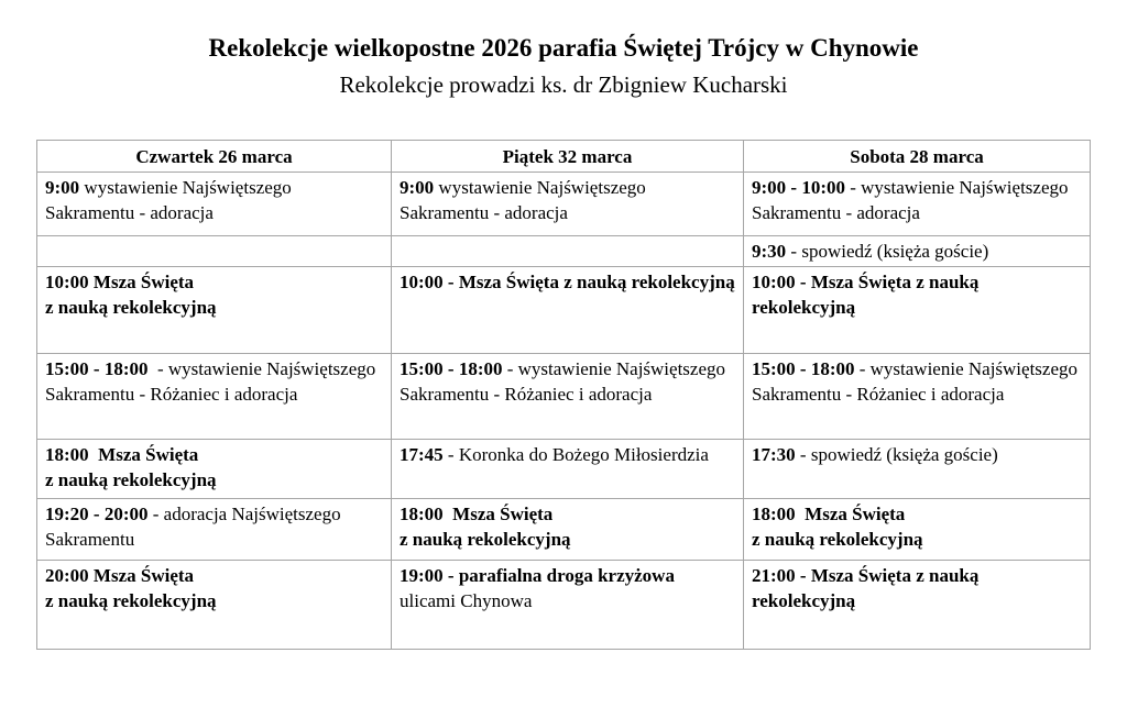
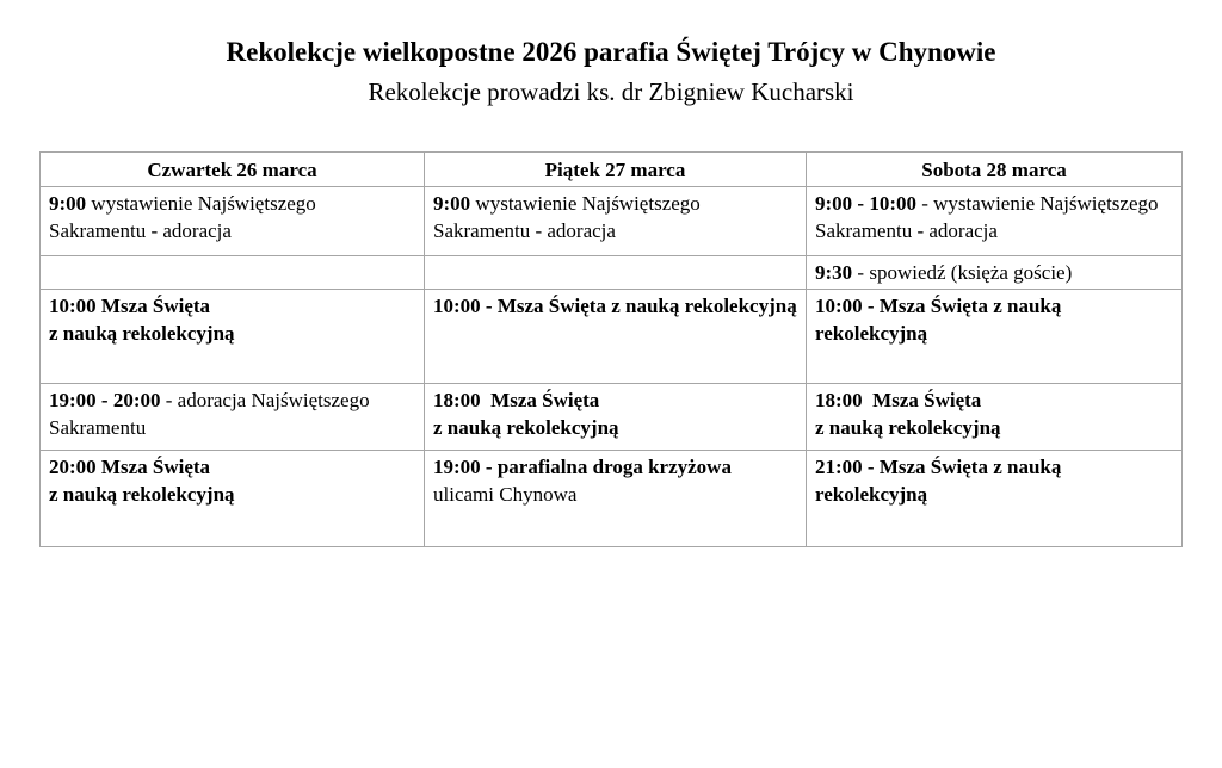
  Rekolekcje wielkopostne 2026 parafia Świętej Trójcy w Chynowie
  Rekolekcje prowadzi ks. dr Zbigniew Kucharski
- Czwartek 26 marca	Piątek 32 marca	Sobota 28 marca
+ Czwartek 26 marca	Piątek 27 marca	Sobota 28 marca
  9:00 wystawienie Najświętszego Sakramentu - adoracja	9:00 wystawienie Najświętszego Sakramentu - adoracja	9:00 - 10:00 - wystawienie Najświętszego Sakramentu - adoracja
  		9:30 - spowiedź (księża goście)
  10:00 Msza Święta z nauką rekolekcyjną	10:00 - Msza Święta z nauką rekolekcyjną	10:00 - Msza Święta z nauką rekolekcyjną
- 15:00 - 18:00 - wystawienie Najświętszego Sakramentu - Różaniec i adoracja	15:00 - 18:00 - wystawienie Najświętszego Sakramentu - Różaniec i adoracja	15:00 - 18:00 - wystawienie Najświętszego Sakramentu - Różaniec i adoracja
- 18:00 Msza Święta z nauką rekolekcyjną	17:45 - Koronka do Bożego Miłosierdzia	17:30 - spowiedź (księża goście)
- 19:20 - 20:00 - adoracja Najświętszego Sakramentu	18:00 Msza Święta z nauką rekolekcyjną	18:00 Msza Święta z nauką rekolekcyjną
+ 19:00 - 20:00 - adoracja Najświętszego Sakramentu	18:00 Msza Święta z nauką rekolekcyjną	18:00 Msza Święta z nauką rekolekcyjną
  20:00 Msza Święta z nauką rekolekcyjną	19:00 - parafialna droga krzyżowa ulicami Chynowa	21:00 - Msza Święta z nauką rekolekcyjną
